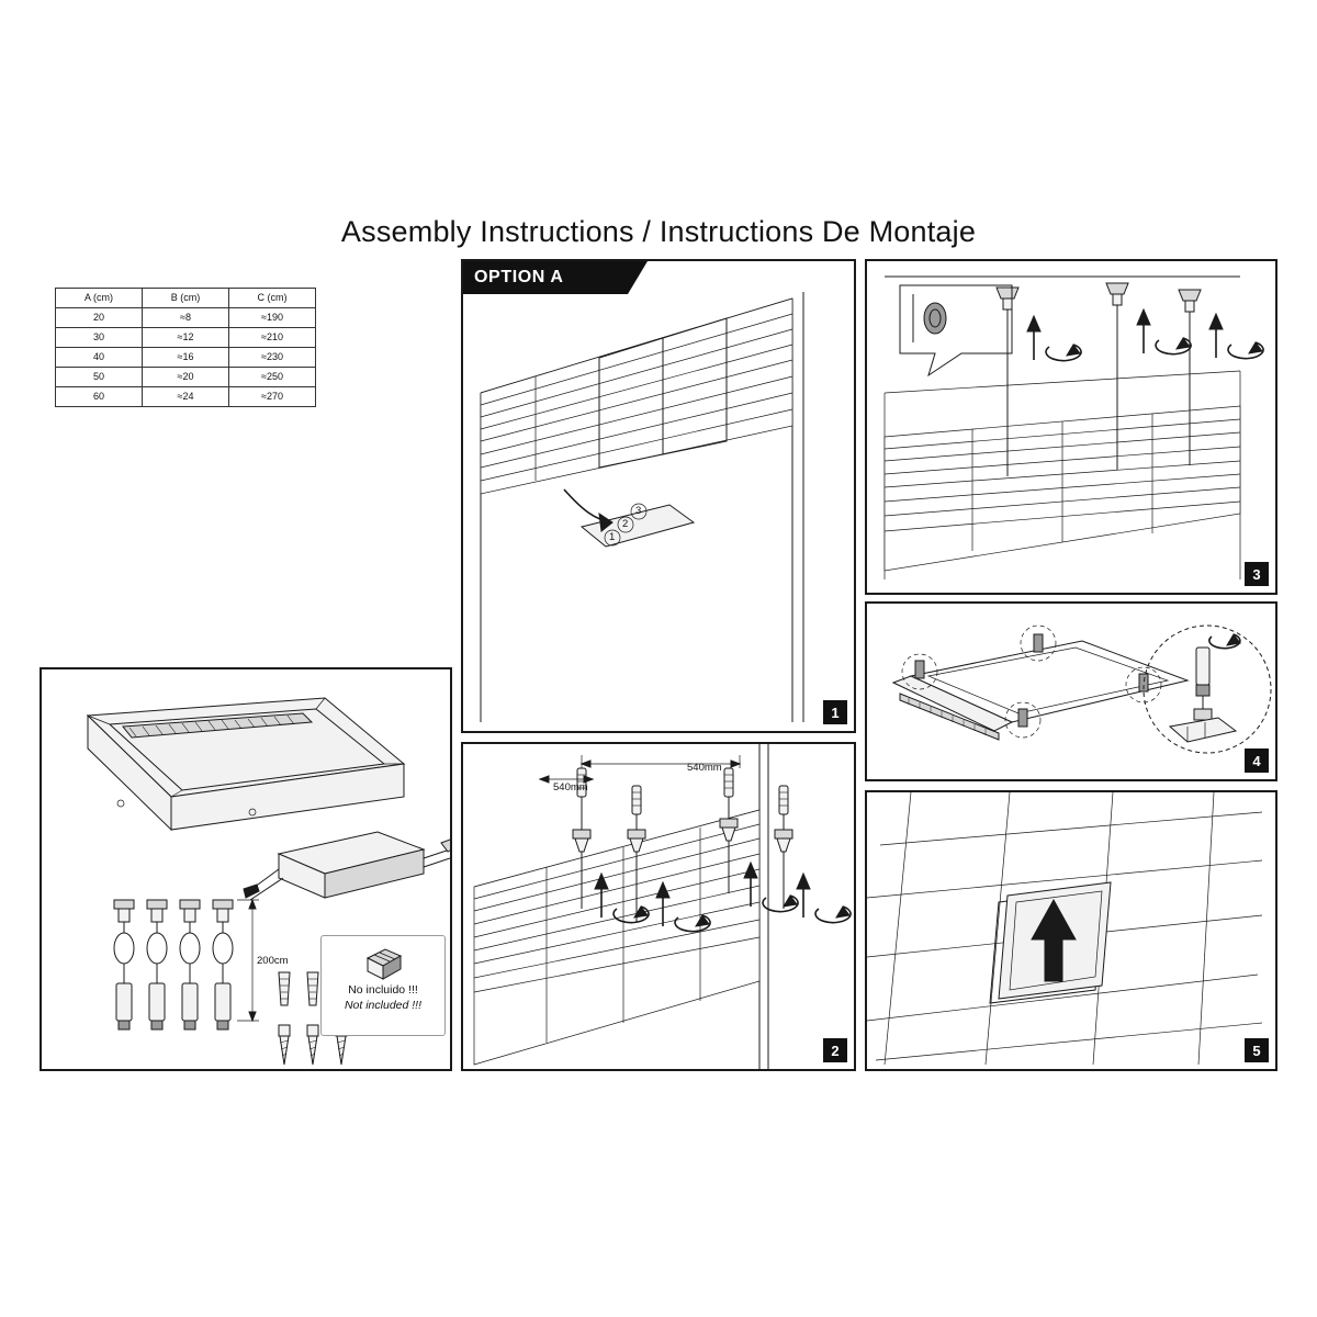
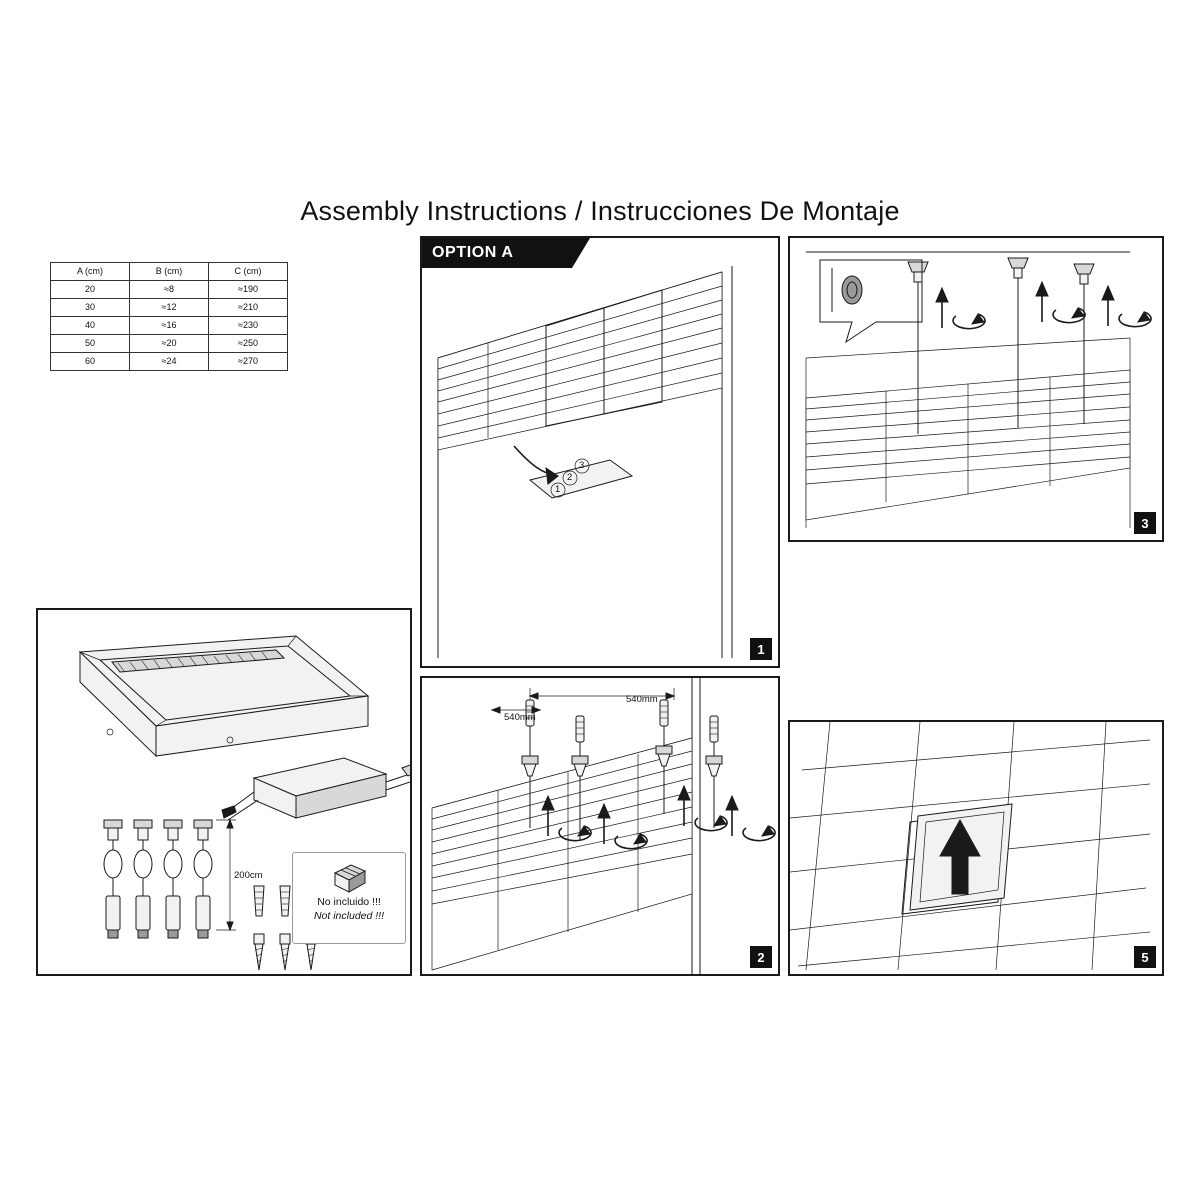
- Assembly Instructions / Instructions De Montaje
+ Assembly Instructions / Instrucciones De Montaje
  A (cm)	B (cm)	C (cm)
  20	≈8	≈190
  30	≈12	≈210
  40	≈16	≈230
  50	≈20	≈250
  60	≈24	≈270
  200cm
  No incluido !!!
  Not included !!!
  OPTION A
  3
  2
  1
  1
  540mm
  540mm
  2
  3
- 4
  5
